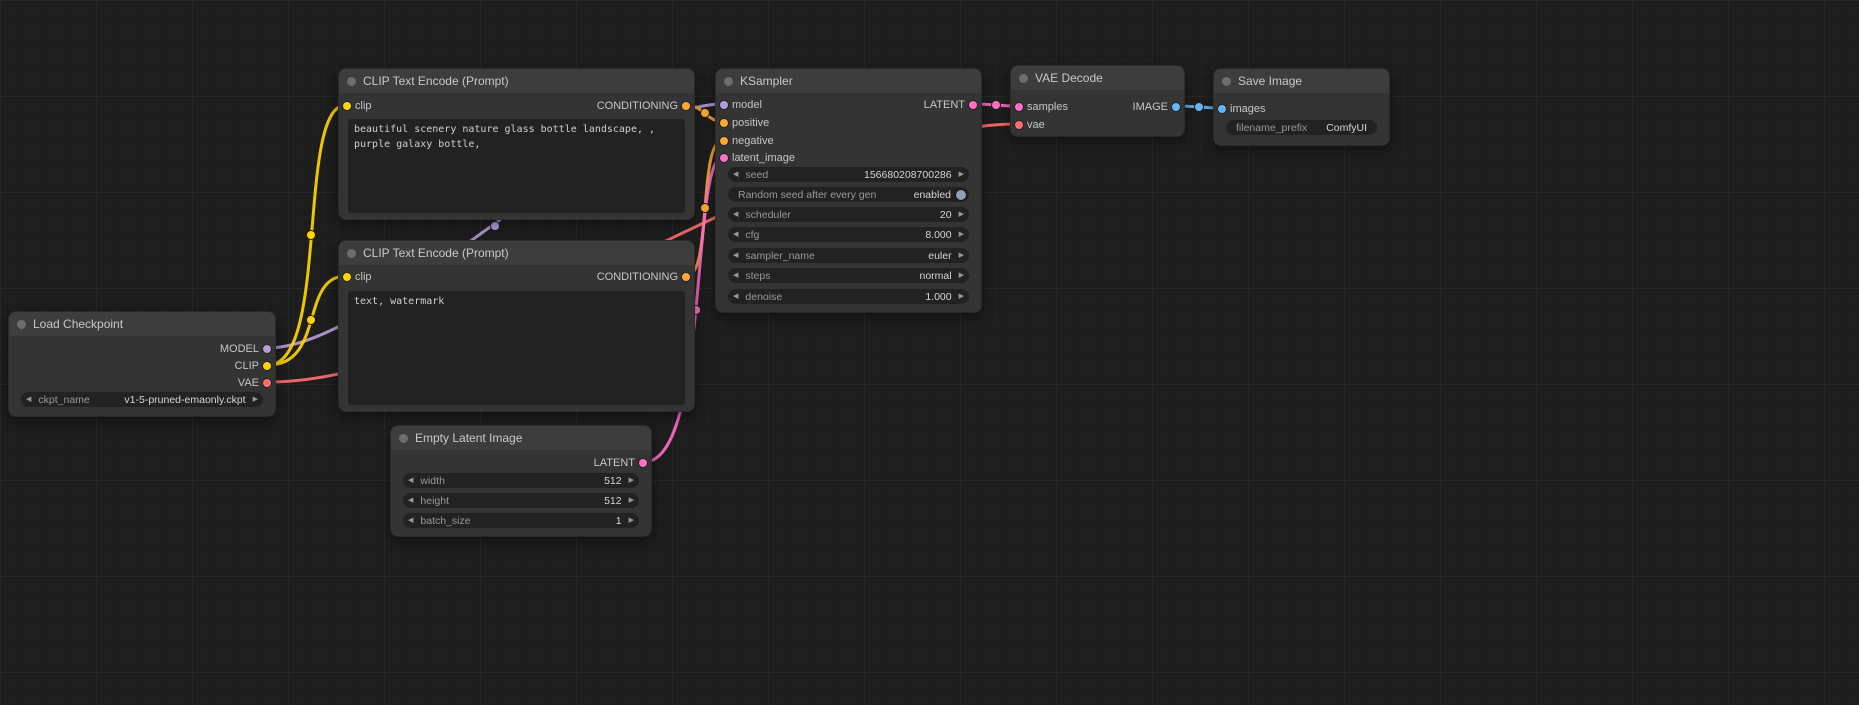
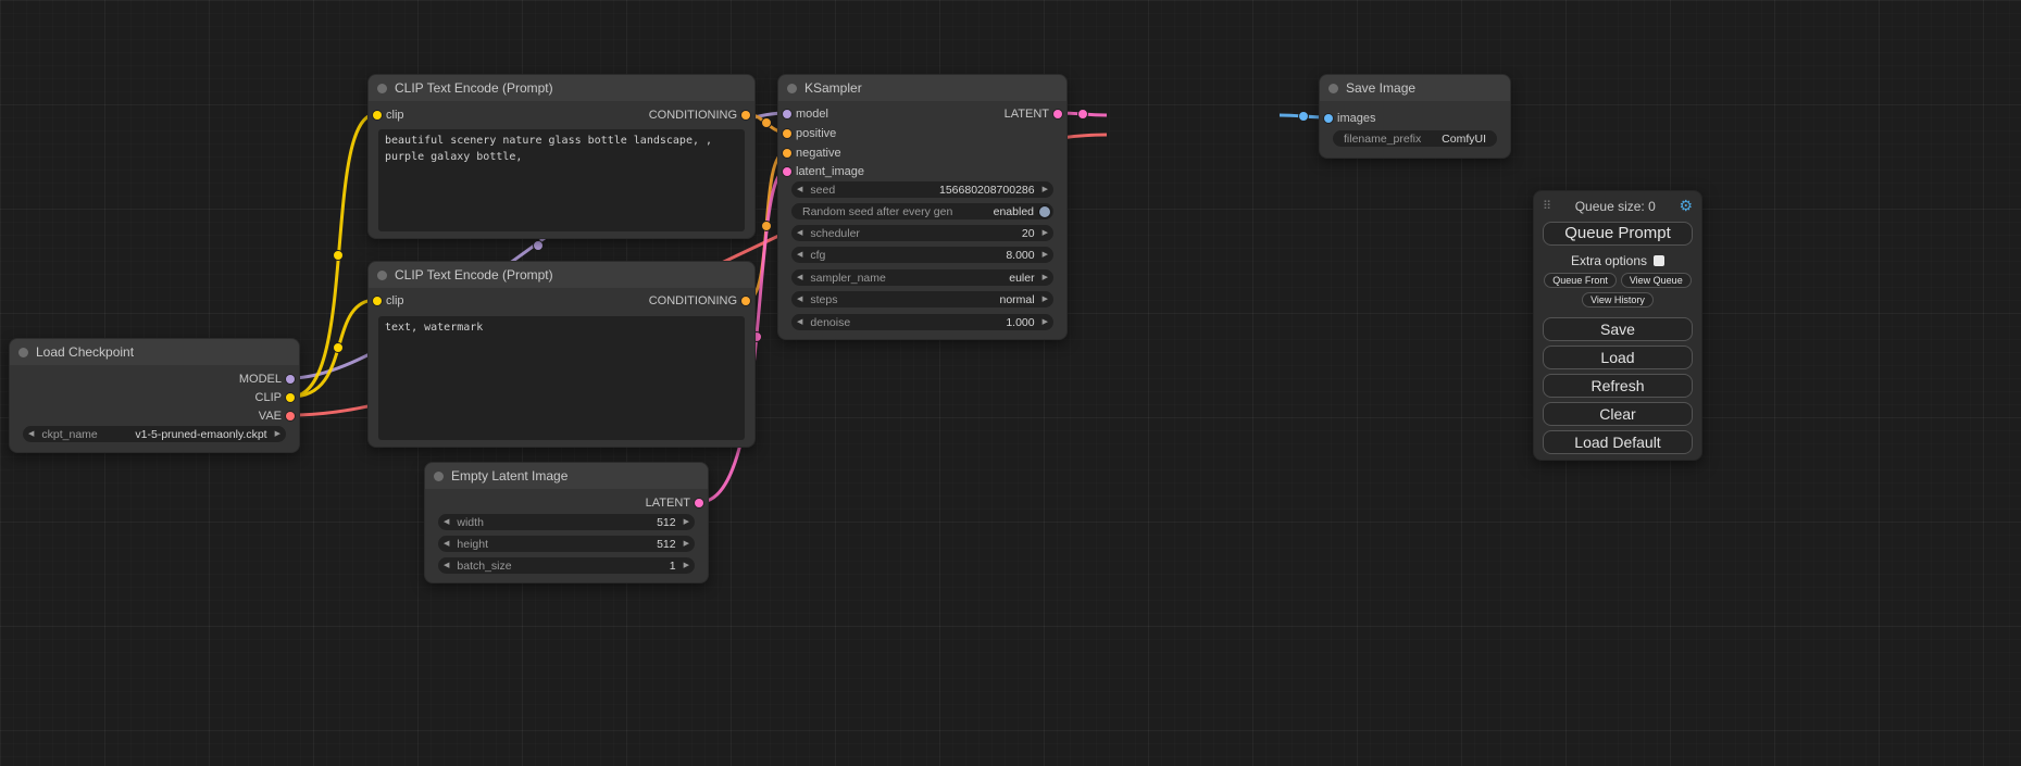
  Load Checkpoint
  MODEL
  CLIP
  VAE
  ckpt_name
  v1-5-pruned-emaonly.ckpt
  CLIP Text Encode (Prompt)
  clip
  CONDITIONING
  beautiful scenery nature glass bottle landscape, , purple galaxy bottle,
  CLIP Text Encode (Prompt)
  clip
  CONDITIONING
  text, watermark
  Empty Latent Image
  LATENT
  width
  512
  height
  512
  batch_size
  1
  KSampler
  model
  positive
  negative
  latent_image
  LATENT
  seed
  156680208700286
  Random seed after every gen
  enabled
  scheduler
  20
  cfg
  8.000
  sampler_name
  euler
  steps
  normal
  denoise
  1.000
- VAE Decode
- samples
- vae
- IMAGE
  Save Image
  images
  filename_prefix
  ComfyUI
+ ⠿
+ Queue size: 0
+ ⚙
+ Queue Prompt
+ Extra options
+ Queue Front
+ View Queue
+ View History
+ Save
+ Load
+ Refresh
+ Clear
+ Load Default
